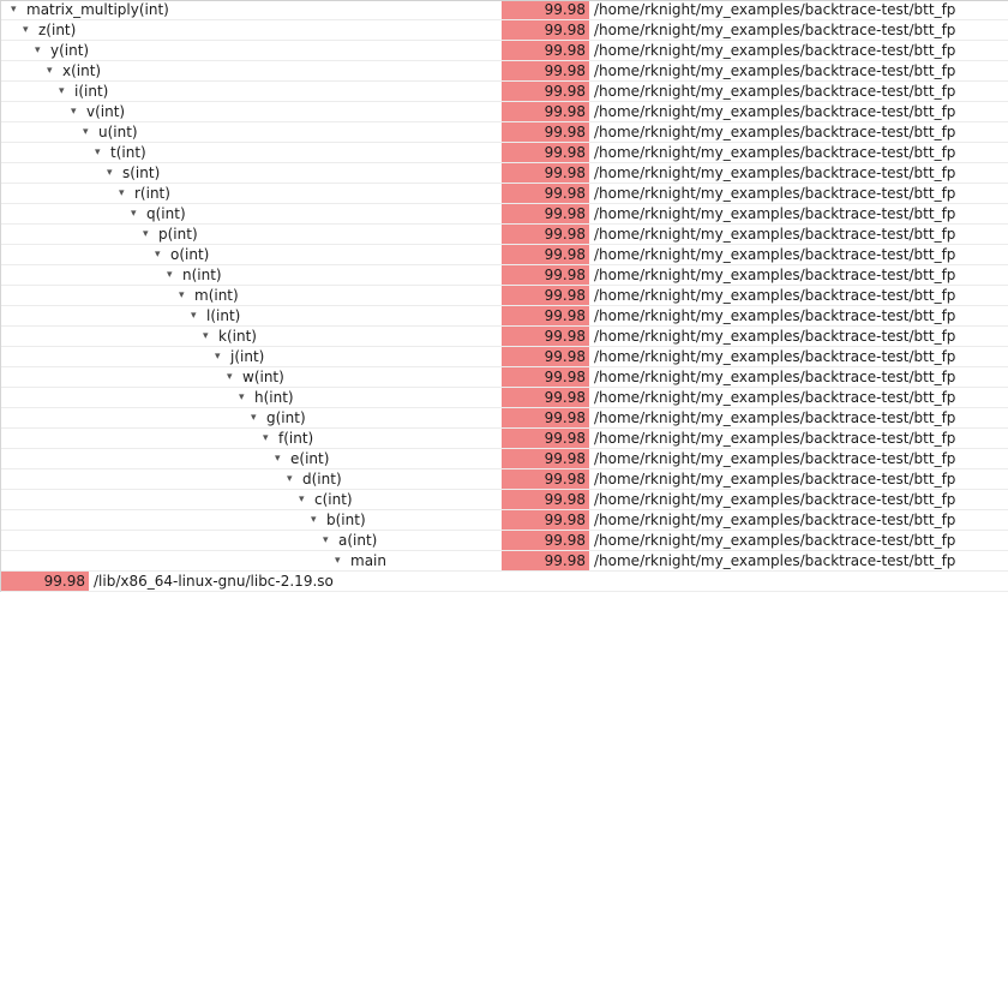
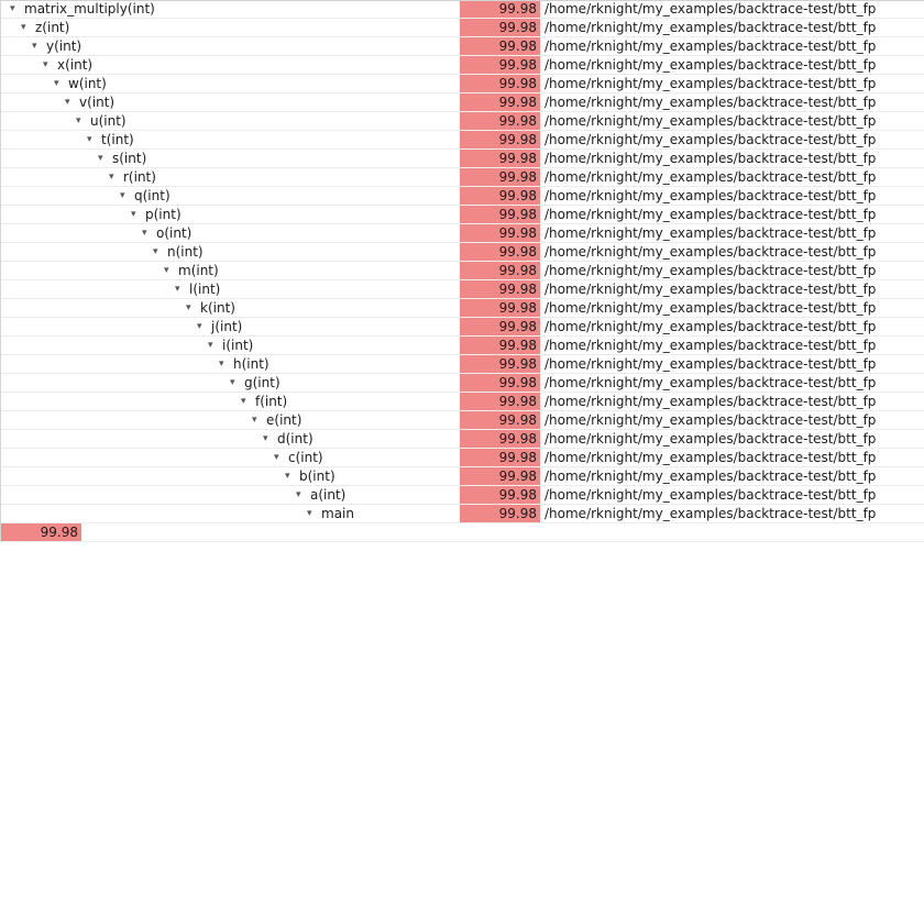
  ▾
  matrix_multiply(int)
  99.98
  /home/rknight/my_examples/backtrace-test/btt_fp
  ▾
  z(int)
  99.98
  /home/rknight/my_examples/backtrace-test/btt_fp
  ▾
  y(int)
  99.98
  /home/rknight/my_examples/backtrace-test/btt_fp
  ▾
  x(int)
  99.98
  /home/rknight/my_examples/backtrace-test/btt_fp
  ▾
- i(int)
+ w(int)
  99.98
  /home/rknight/my_examples/backtrace-test/btt_fp
  ▾
  v(int)
  99.98
  /home/rknight/my_examples/backtrace-test/btt_fp
  ▾
  u(int)
  99.98
  /home/rknight/my_examples/backtrace-test/btt_fp
  ▾
  t(int)
  99.98
  /home/rknight/my_examples/backtrace-test/btt_fp
  ▾
  s(int)
  99.98
  /home/rknight/my_examples/backtrace-test/btt_fp
  ▾
  r(int)
  99.98
  /home/rknight/my_examples/backtrace-test/btt_fp
  ▾
  q(int)
  99.98
  /home/rknight/my_examples/backtrace-test/btt_fp
  ▾
  p(int)
  99.98
  /home/rknight/my_examples/backtrace-test/btt_fp
  ▾
  o(int)
  99.98
  /home/rknight/my_examples/backtrace-test/btt_fp
  ▾
  n(int)
  99.98
  /home/rknight/my_examples/backtrace-test/btt_fp
  ▾
  m(int)
  99.98
  /home/rknight/my_examples/backtrace-test/btt_fp
  ▾
  l(int)
  99.98
  /home/rknight/my_examples/backtrace-test/btt_fp
  ▾
  k(int)
  99.98
  /home/rknight/my_examples/backtrace-test/btt_fp
  ▾
  j(int)
  99.98
  /home/rknight/my_examples/backtrace-test/btt_fp
  ▾
- w(int)
+ i(int)
  99.98
  /home/rknight/my_examples/backtrace-test/btt_fp
  ▾
  h(int)
  99.98
  /home/rknight/my_examples/backtrace-test/btt_fp
  ▾
  g(int)
  99.98
  /home/rknight/my_examples/backtrace-test/btt_fp
  ▾
  f(int)
  99.98
  /home/rknight/my_examples/backtrace-test/btt_fp
  ▾
  e(int)
  99.98
  /home/rknight/my_examples/backtrace-test/btt_fp
  ▾
  d(int)
  99.98
  /home/rknight/my_examples/backtrace-test/btt_fp
  ▾
  c(int)
  99.98
  /home/rknight/my_examples/backtrace-test/btt_fp
  ▾
  b(int)
  99.98
  /home/rknight/my_examples/backtrace-test/btt_fp
  ▾
  a(int)
  99.98
  /home/rknight/my_examples/backtrace-test/btt_fp
  ▾
  main
  99.98
  /home/rknight/my_examples/backtrace-test/btt_fp
  99.98
- /lib/x86_64-linux-gnu/libc-2.19.so
